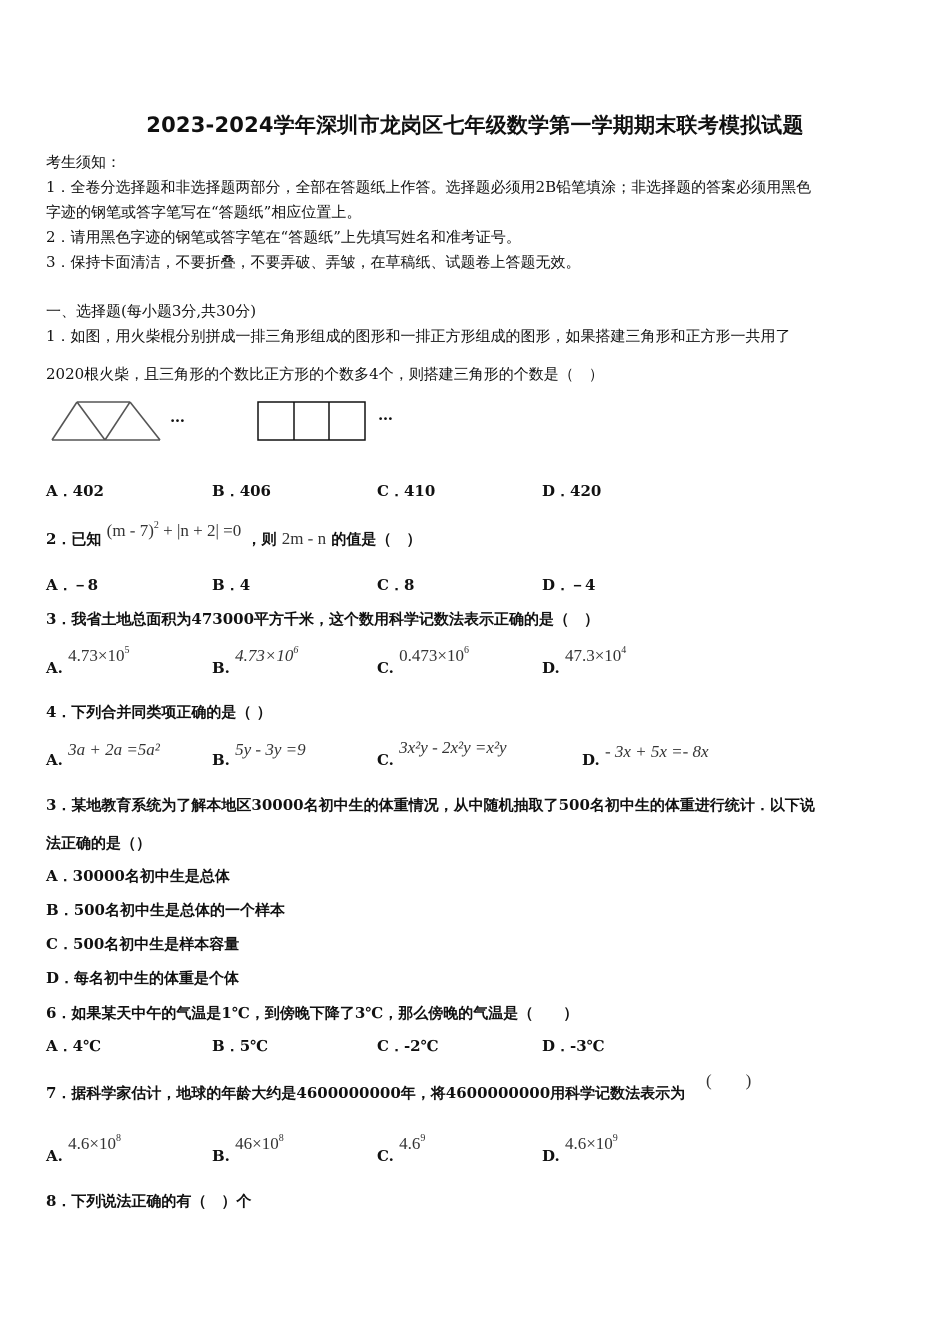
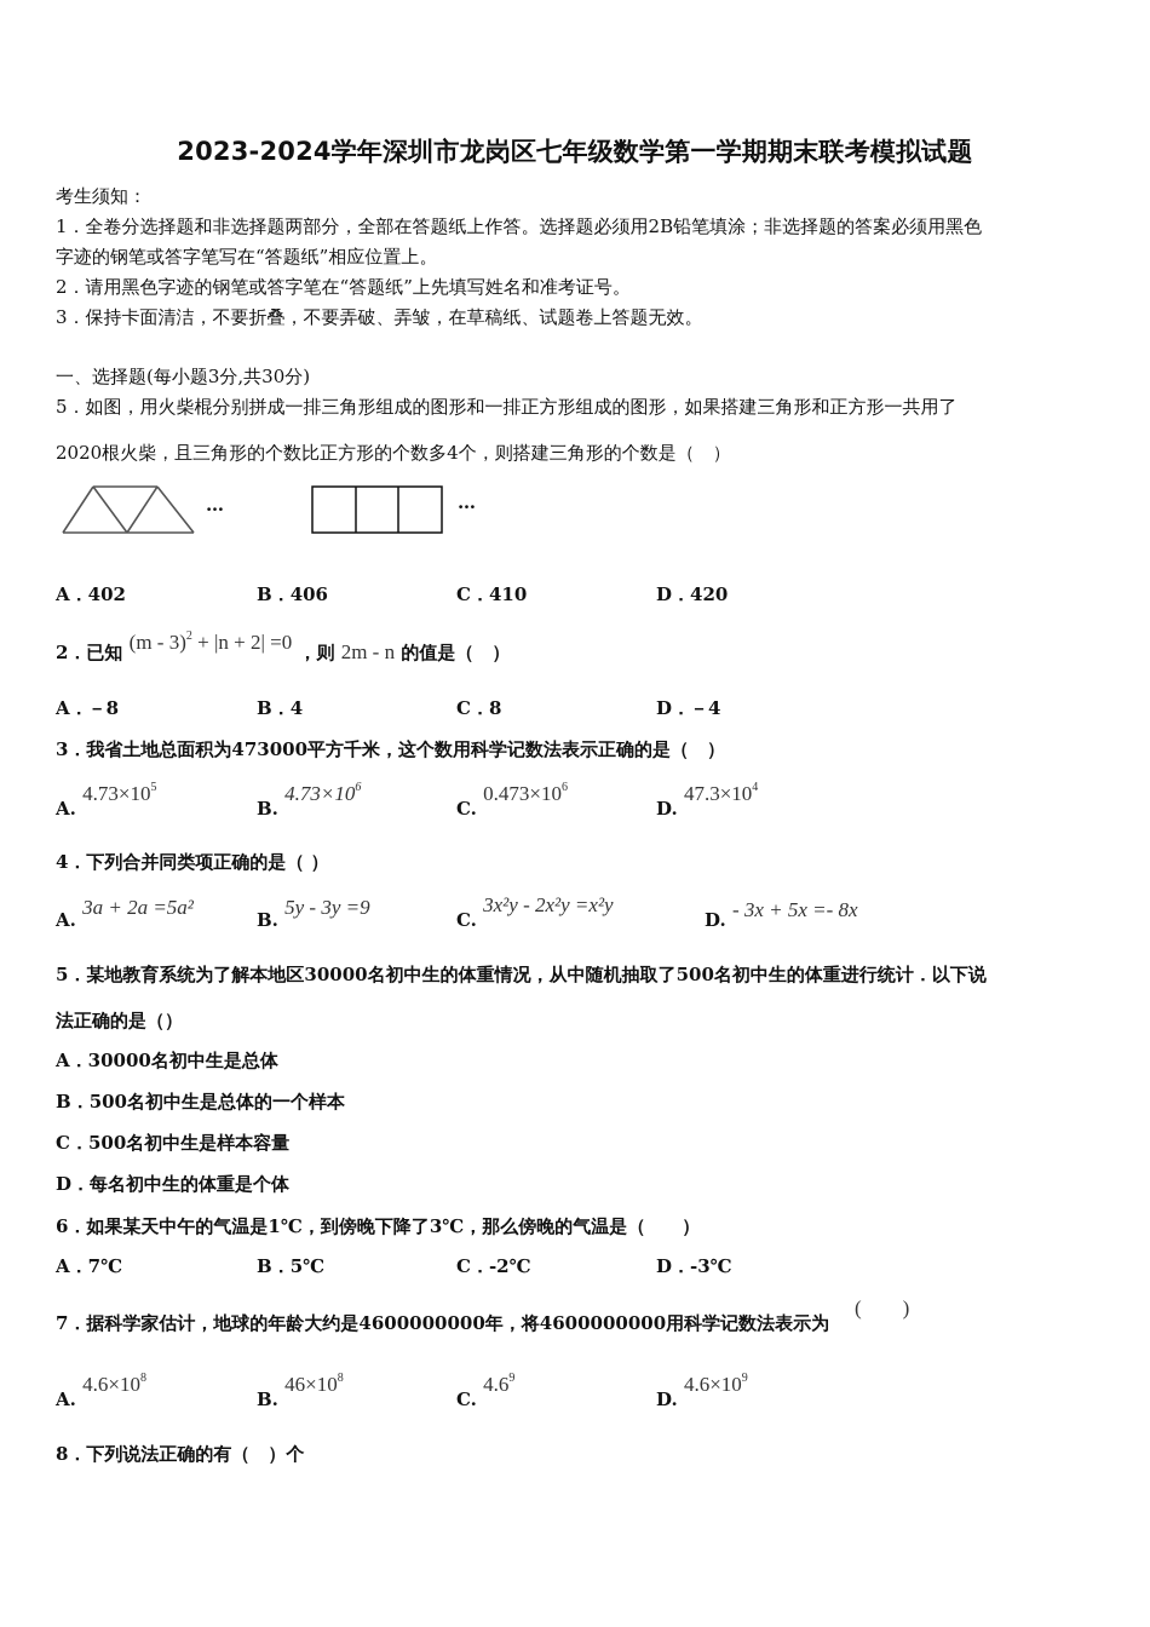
  2023-2024学年深圳市龙岗区七年级数学第一学期期末联考模拟试题
  考生须知：
  1．全卷分选择题和非选择题两部分，全部在答题纸上作答。选择题必须用2B铅笔填涂；非选择题的答案必须用黑色
  字迹的钢笔或答字笔写在“答题纸”相应位置上。
  2．请用黑色字迹的钢笔或答字笔在“答题纸”上先填写姓名和准考证号。
  3．保持卡面清洁，不要折叠，不要弄破、弄皱，在草稿纸、试题卷上答题无效。
  一、选择题(每小题3分,共30分)
- 1．如图，用火柴棍分别拼成一排三角形组成的图形和一排正方形组成的图形，如果搭建三角形和正方形一共用了
+ 5．如图，用火柴棍分别拼成一排三角形组成的图形和一排正方形组成的图形，如果搭建三角形和正方形一共用了
  2020根火柴，且三角形的个数比正方形的个数多4个，则搭建三角形的个数是（ ）
  …
  …
  A．402
  B．406
  C．410
  D．420
- 2．已知 (m - 7)2 + |n + 2| =0 ，则 2m - n 的值是（ ）
+ 2．已知 (m - 3)2 + |n + 2| =0 ，则 2m - n 的值是（ ）
  A．－8
  B．4
  C．8
  D．－4
  3．我省土地总面积为473000平方千米，这个数用科学记数法表示正确的是（ ）
  A. 4.73×105
  B. 4.73×106
  C. 0.473×106
  D. 47.3×104
  4．下列合并同类项正确的是（ ）
  A. 3a + 2a =5a²
  B. 5y - 3y =9
  C. 3x²y - 2x²y =x²y
  D. - 3x + 5x =- 8x
- 3．某地教育系统为了解本地区30000名初中生的体重情况，从中随机抽取了500名初中生的体重进行统计．以下说
+ 5．某地教育系统为了解本地区30000名初中生的体重情况，从中随机抽取了500名初中生的体重进行统计．以下说
  法正确的是（）
  A．30000名初中生是总体
  B．500名初中生是总体的一个样本
  C．500名初中生是样本容量
  D．每名初中生的体重是个体
  6．如果某天中午的气温是1℃，到傍晚下降了3℃，那么傍晚的气温是（ ）
- A．4℃
+ A．7℃
  B．5℃
  C．-2℃
  D．-3℃
  7．据科学家估计，地球的年龄大约是4600000000年，将4600000000用科学记数法表示为
  ( )
  A. 4.6×108
  B. 46×108
  C. 4.69
  D. 4.6×109
  8．下列说法正确的有（ ）个
